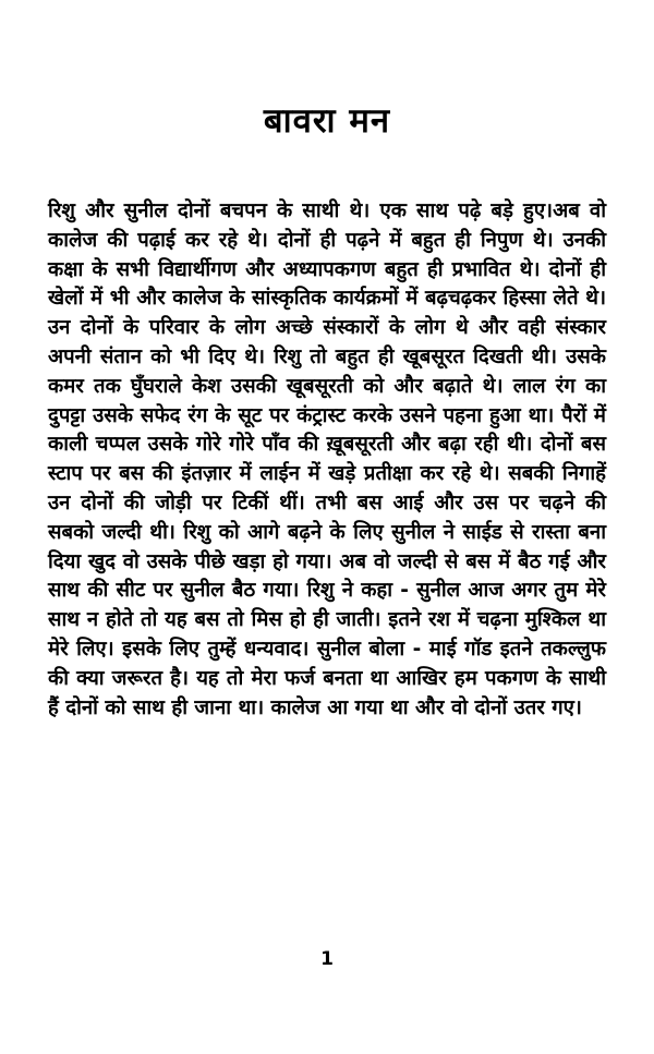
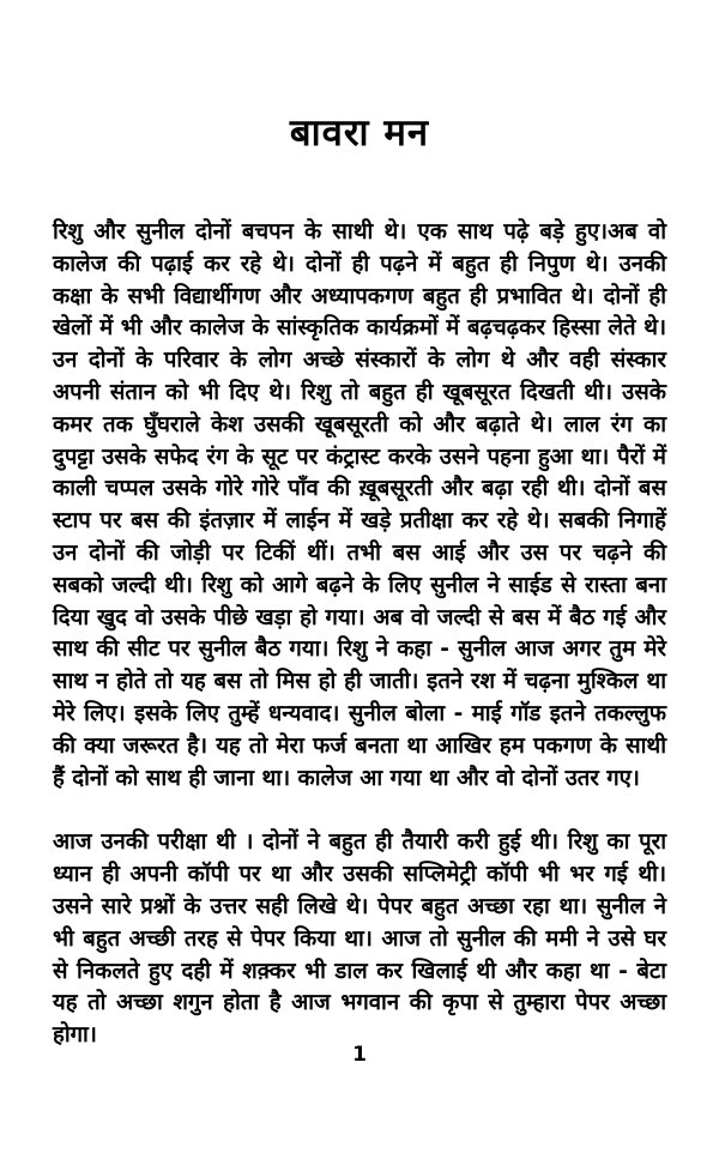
  बावरा मन
  रिशु और सुनील दोनों बचपन के साथी थे। एक साथ पढ़े बड़े हुए।अब वो कालेज की पढ़ाई कर रहे थे। दोनों ही पढ़ने में बहुत ही निपुण थे। उनकी कक्षा के सभी विद्यार्थीगण और अध्यापकगण बहुत ही प्रभावित थे। दोनों ही खेलों में भी और कालेज के सांस्कृतिक कार्यक्रमों में बढ़चढ़कर हिस्सा लेते थे। उन दोनों के परिवार के लोग अच्छे संस्कारों के लोग थे और वही संस्कार अपनी संतान को भी दिए थे। रिशु तो बहुत ही खूबसूरत दिखती थी। उसके कमर तक घुँघराले केश उसकी खूबसूरती को और बढ़ाते थे। लाल रंग का दुपट्टा उसके सफेद रंग के सूट पर कंट्रास्ट करके उसने पहना हुआ था। पैरों में काली चप्पल उसके गोरे गोरे पाँव की ख़ूबसूरती और बढ़ा रही थी। दोनों बस स्टाप पर बस की इंतज़ार में लाईन में खड़े प्रतीक्षा कर रहे थे। सबकी निगाहें उन दोनों की जोड़ी पर टिकीं थीं। तभी बस आई और उस पर चढ़ने की सबको जल्दी थी। रिशु को आगे बढ़ने के लिए सुनील ने साईड से रास्ता बना दिया खुद वो उसके पीछे खड़ा हो गया। अब वो जल्दी से बस में बैठ गई और साथ की सीट पर सुनील बैठ गया। रिशु ने कहा - सुनील आज अगर तुम मेरे साथ न होते तो यह बस तो मिस हो ही जाती। इतने रश में चढ़ना मुश्किल था मेरे लिए। इसके लिए तुम्हें धन्यवाद। सुनील बोला - माई गॉड इतने तकल्लुफ की क्या जरूरत है। यह तो मेरा फर्ज बनता था आखिर हम पकगण के साथी हैं दोनों को साथ ही जाना था। कालेज आ गया था और वो दोनों उतर गए।
+ आज उनकी परीक्षा थी । दोनों ने बहुत ही तैयारी करी हुई थी। रिशु का पूरा ध्यान ही अपनी कॉपी पर था और उसकी सप्लिमेट्री कॉपी भी भर गई थी। उसने सारे प्रश्नों के उत्तर सही लिखे थे। पेपर बहुत अच्छा रहा था। सुनील ने भी बहुत अच्छी तरह से पेपर किया था। आज तो सुनील की ममी ने उसे घर से निकलते हुए दही में शक़्कर भी डाल कर खिलाई थी और कहा था - बेटा यह तो अच्छा शगुन होता है आज भगवान की कृपा से तुम्हारा पेपर अच्छा होगा।
  1
